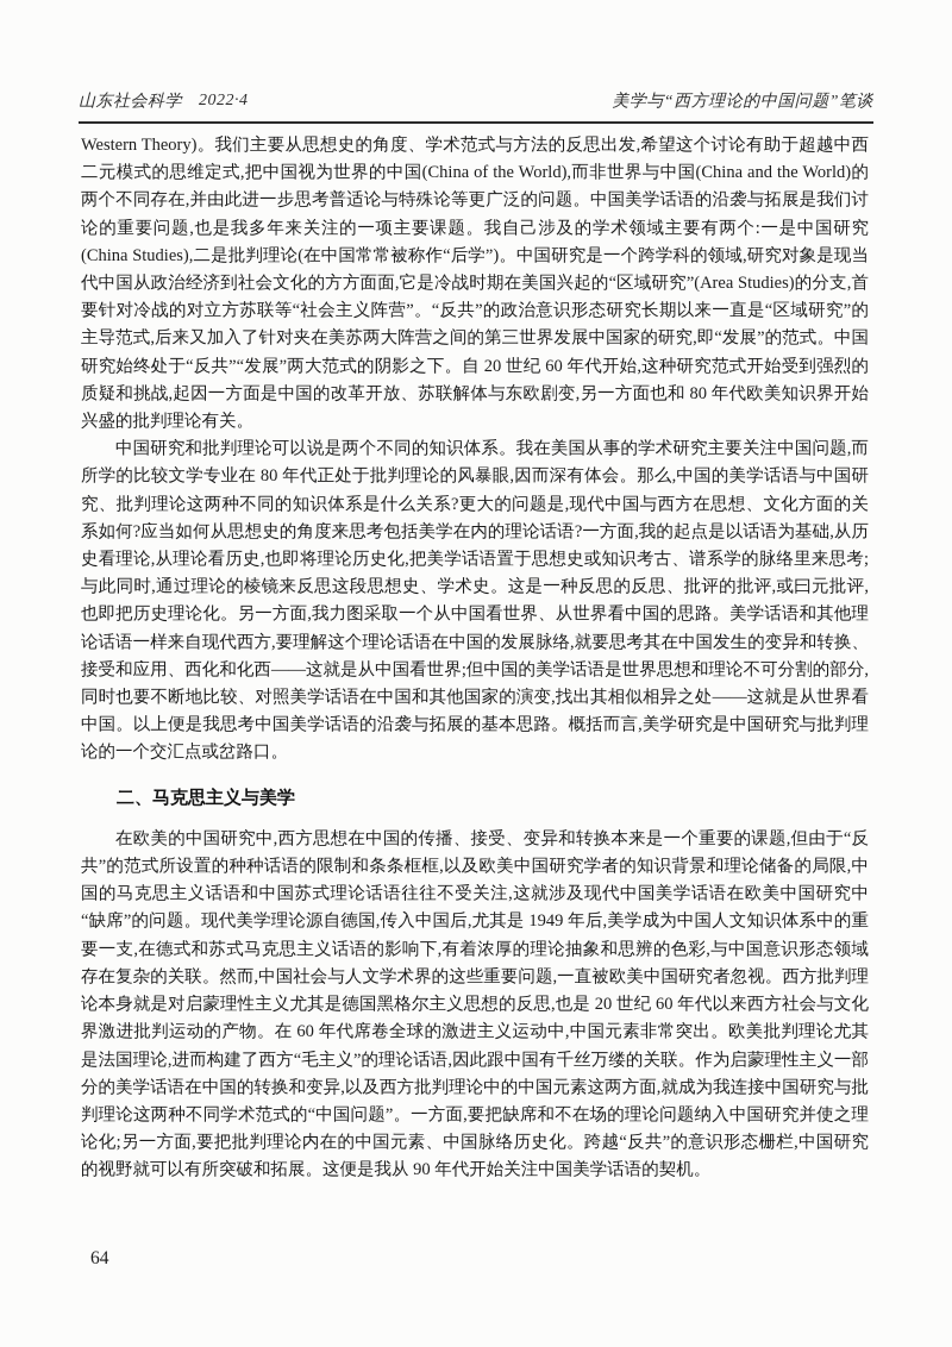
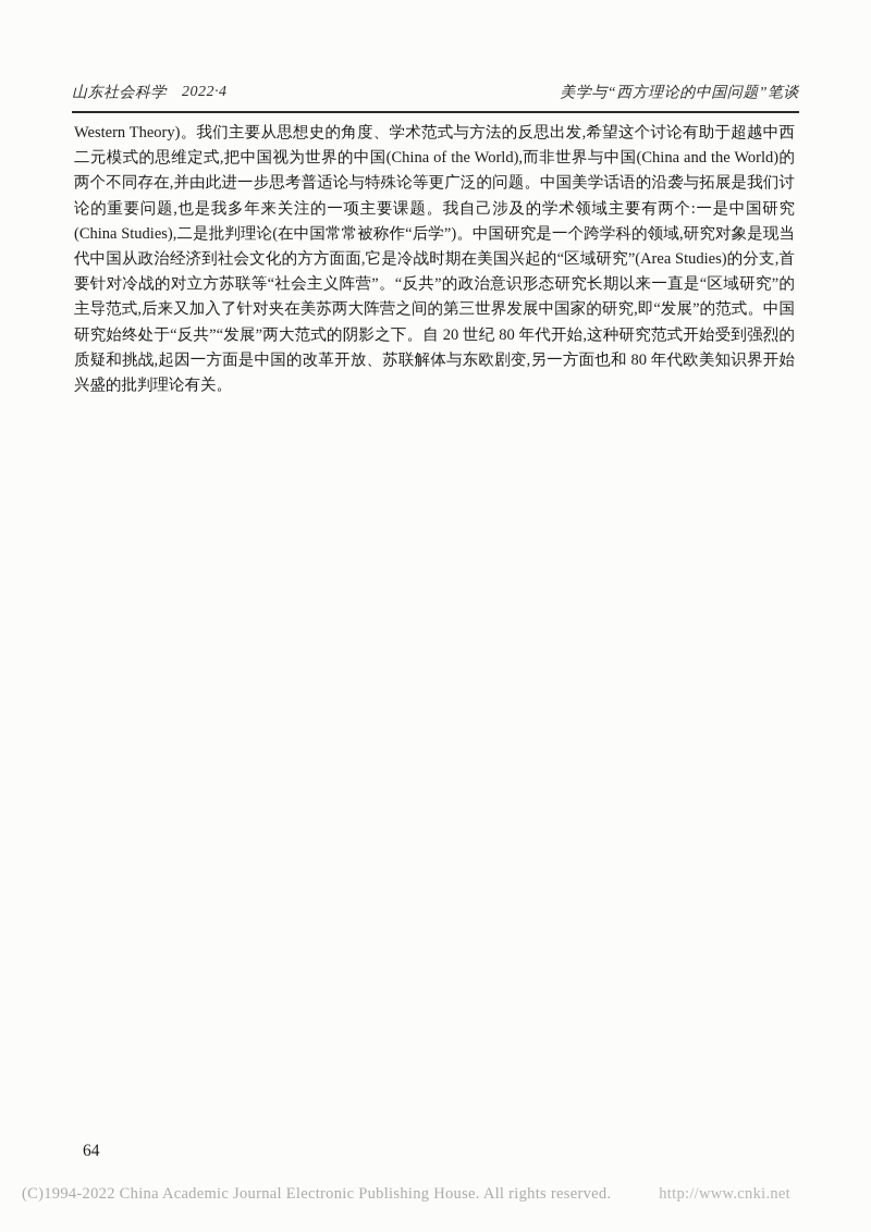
  山东社会科学
  2022·4
  美学与“西方理论的中国问题”笔谈
- Western Theory)。我们主要从思想史的角度、学术范式与方法的反思出发,希望这个讨论有助于超越中西二元模式的思维定式,把中国视为世界的中国(China of the World),而非世界与中国(China and the World)的两个不同存在,并由此进一步思考普适论与特殊论等更广泛的问题。中国美学话语的沿袭与拓展是我们讨论的重要问题,也是我多年来关注的一项主要课题。我自己涉及的学术领域主要有两个:一是中国研究(China Studies),二是批判理论(在中国常常被称作“后学”)。中国研究是一个跨学科的领域,研究对象是现当代中国从政治经济到社会文化的方方面面,它是冷战时期在美国兴起的“区域研究”(Area Studies)的分支,首要针对冷战的对立方苏联等“社会主义阵营”。“反共”的政治意识形态研究长期以来一直是“区域研究”的主导范式,后来又加入了针对夹在美苏两大阵营之间的第三世界发展中国家的研究,即“发展”的范式。中国研究始终处于“反共”“发展”两大范式的阴影之下。自 20 世纪 60 年代开始,这种研究范式开始受到强烈的质疑和挑战,起因一方面是中国的改革开放、苏联解体与东欧剧变,另一方面也和 80 年代欧美知识界开始兴盛的批判理论有关。
+ Western Theory)。我们主要从思想史的角度、学术范式与方法的反思出发,希望这个讨论有助于超越中西二元模式的思维定式,把中国视为世界的中国(China of the World),而非世界与中国(China and the World)的两个不同存在,并由此进一步思考普适论与特殊论等更广泛的问题。中国美学话语的沿袭与拓展是我们讨论的重要问题,也是我多年来关注的一项主要课题。我自己涉及的学术领域主要有两个:一是中国研究(China Studies),二是批判理论(在中国常常被称作“后学”)。中国研究是一个跨学科的领域,研究对象是现当代中国从政治经济到社会文化的方方面面,它是冷战时期在美国兴起的“区域研究”(Area Studies)的分支,首要针对冷战的对立方苏联等“社会主义阵营”。“反共”的政治意识形态研究长期以来一直是“区域研究”的主导范式,后来又加入了针对夹在美苏两大阵营之间的第三世界发展中国家的研究,即“发展”的范式。中国研究始终处于“反共”“发展”两大范式的阴影之下。自 20 世纪 80 年代开始,这种研究范式开始受到强烈的质疑和挑战,起因一方面是中国的改革开放、苏联解体与东欧剧变,另一方面也和 80 年代欧美知识界开始兴盛的批判理论有关。
- 中国研究和批判理论可以说是两个不同的知识体系。我在美国从事的学术研究主要关注中国问题,而所学的比较文学专业在 80 年代正处于批判理论的风暴眼,因而深有体会。那么,中国的美学话语与中国研究、批判理论这两种不同的知识体系是什么关系?更大的问题是,现代中国与西方在思想、文化方面的关系如何?应当如何从思想史的角度来思考包括美学在内的理论话语?一方面,我的起点是以话语为基础,从历史看理论,从理论看历史,也即将理论历史化,把美学话语置于思想史或知识考古、谱系学的脉络里来思考;与此同时,通过理论的棱镜来反思这段思想史、学术史。这是一种反思的反思、批评的批评,或曰元批评,也即把历史理论化。另一方面,我力图采取一个从中国看世界、从世界看中国的思路。美学话语和其他理论话语一样来自现代西方,要理解这个理论话语在中国的发展脉络,就要思考其在中国发生的变异和转换、接受和应用、西化和化西——这就是从中国看世界;但中国的美学话语是世界思想和理论不可分割的部分,同时也要不断地比较、对照美学话语在中国和其他国家的演变,找出其相似相异之处——这就是从世界看中国。以上便是我思考中国美学话语的沿袭与拓展的基本思路。概括而言,美学研究是中国研究与批判理论的一个交汇点或岔路口。
- 二、马克思主义与美学
- 在欧美的中国研究中,西方思想在中国的传播、接受、变异和转换本来是一个重要的课题,但由于“反共”的范式所设置的种种话语的限制和条条框框,以及欧美中国研究学者的知识背景和理论储备的局限,中国的马克思主义话语和中国苏式理论话语往往不受关注,这就涉及现代中国美学话语在欧美中国研究中“缺席”的问题。现代美学理论源自德国,传入中国后,尤其是 1949 年后,美学成为中国人文知识体系中的重要一支,在德式和苏式马克思主义话语的影响下,有着浓厚的理论抽象和思辨的色彩,与中国意识形态领域存在复杂的关联。然而,中国社会与人文学术界的这些重要问题,一直被欧美中国研究者忽视。西方批判理论本身就是对启蒙理性主义尤其是德国黑格尔主义思想的反思,也是 20 世纪 60 年代以来西方社会与文化界激进批判运动的产物。在 60 年代席卷全球的激进主义运动中,中国元素非常突出。欧美批判理论尤其是法国理论,进而构建了西方“毛主义”的理论话语,因此跟中国有千丝万缕的关联。作为启蒙理性主义一部分的美学话语在中国的转换和变异,以及西方批判理论中的中国元素这两方面,就成为我连接中国研究与批判理论这两种不同学术范式的“中国问题”。一方面,要把缺席和不在场的理论问题纳入中国研究并使之理论化;另一方面,要把批判理论内在的中国元素、中国脉络历史化。跨越“反共”的意识形态栅栏,中国研究的视野就可以有所突破和拓展。这便是我从 90 年代开始关注中国美学话语的契机。
  64
+ (C)1994-2022 China Academic Journal Electronic Publishing House. All rights reserved.
+ http://www.cnki.net
